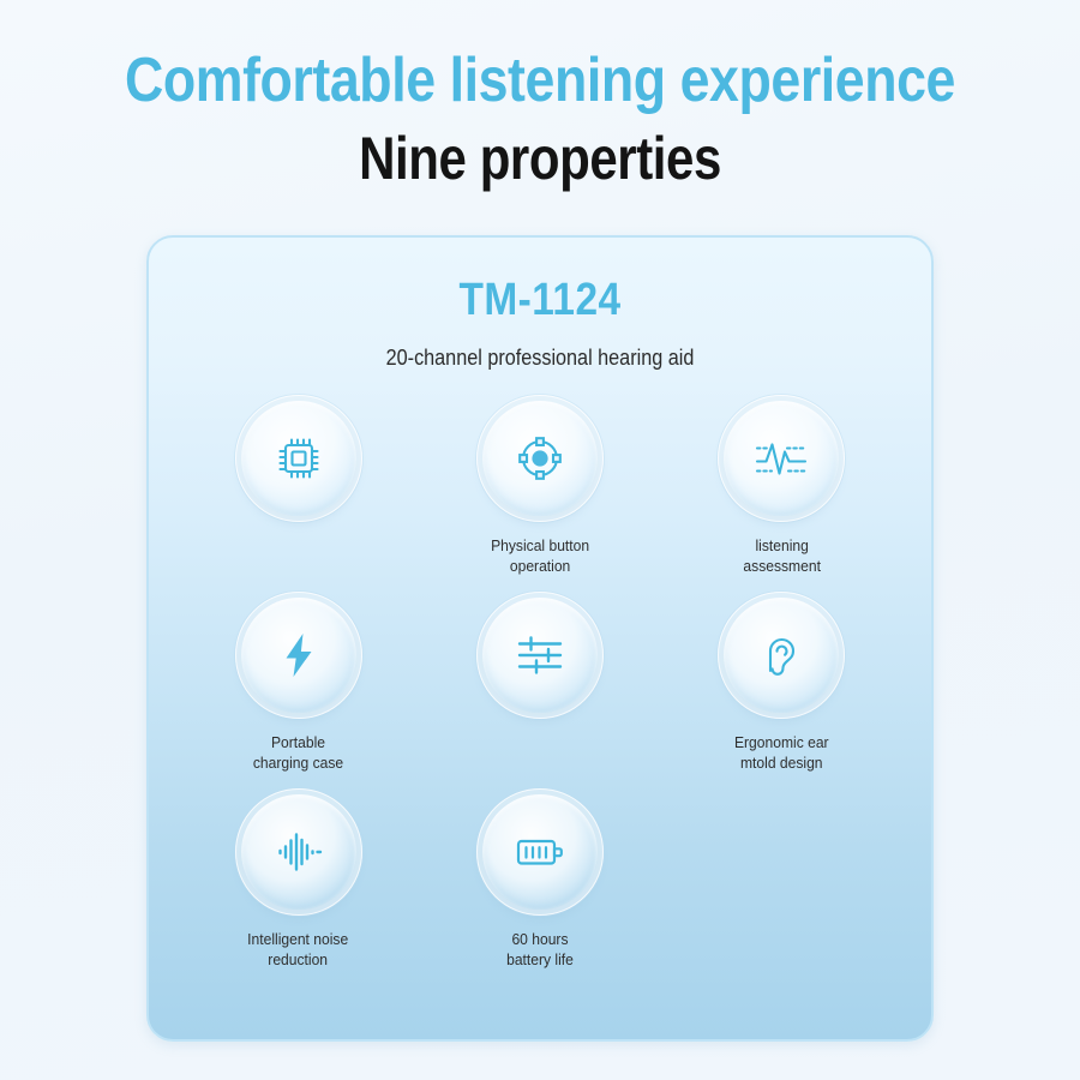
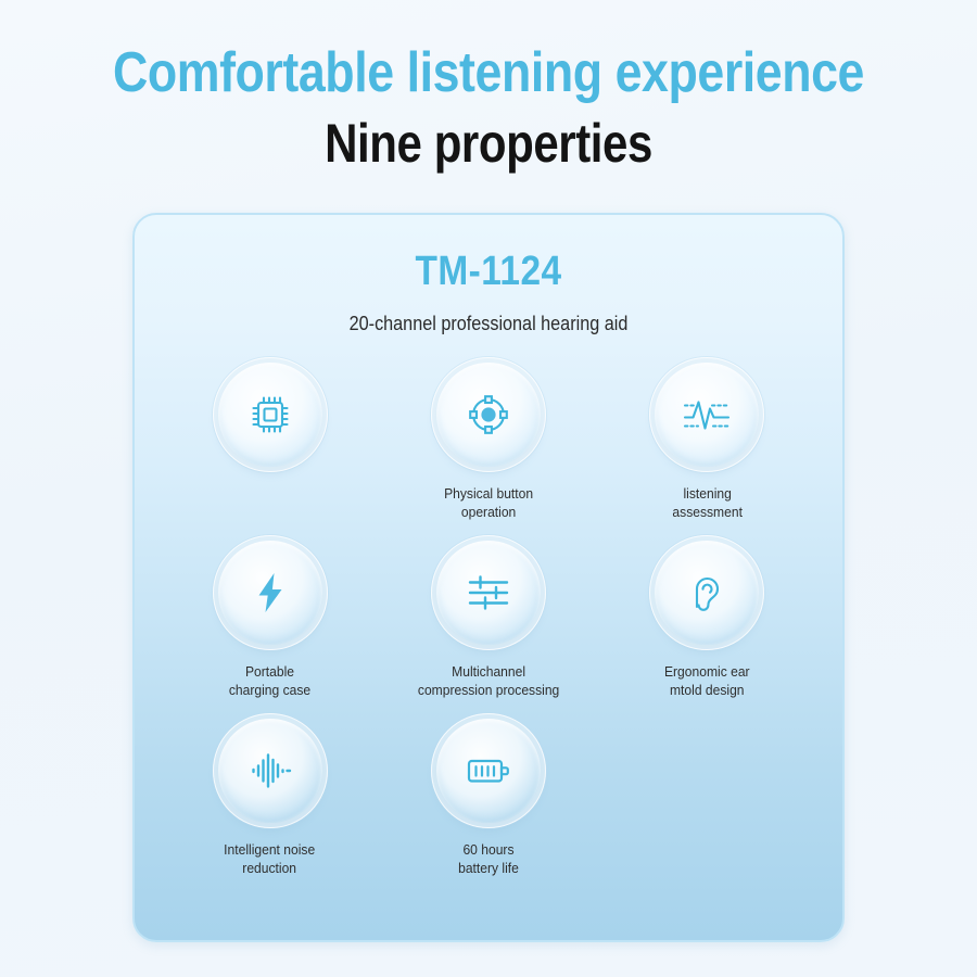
  Comfortable listening experience
  Nine properties
  TM-1124
  20-channel professional hearing aid
  Physical button
  operation
  listening
  assessment
  Portable
  charging case
+ Multichannel
+ compression processing
  Ergonomic ear
  mtold design
  Intelligent noise
  reduction
  60 hours
  battery life
